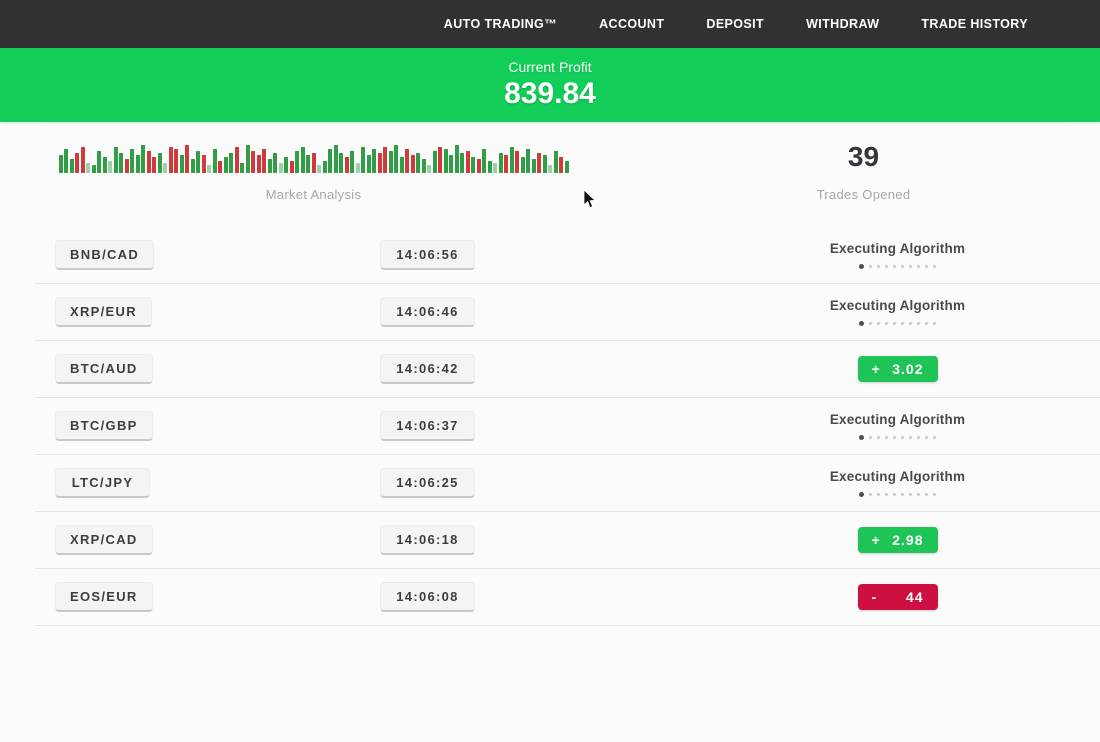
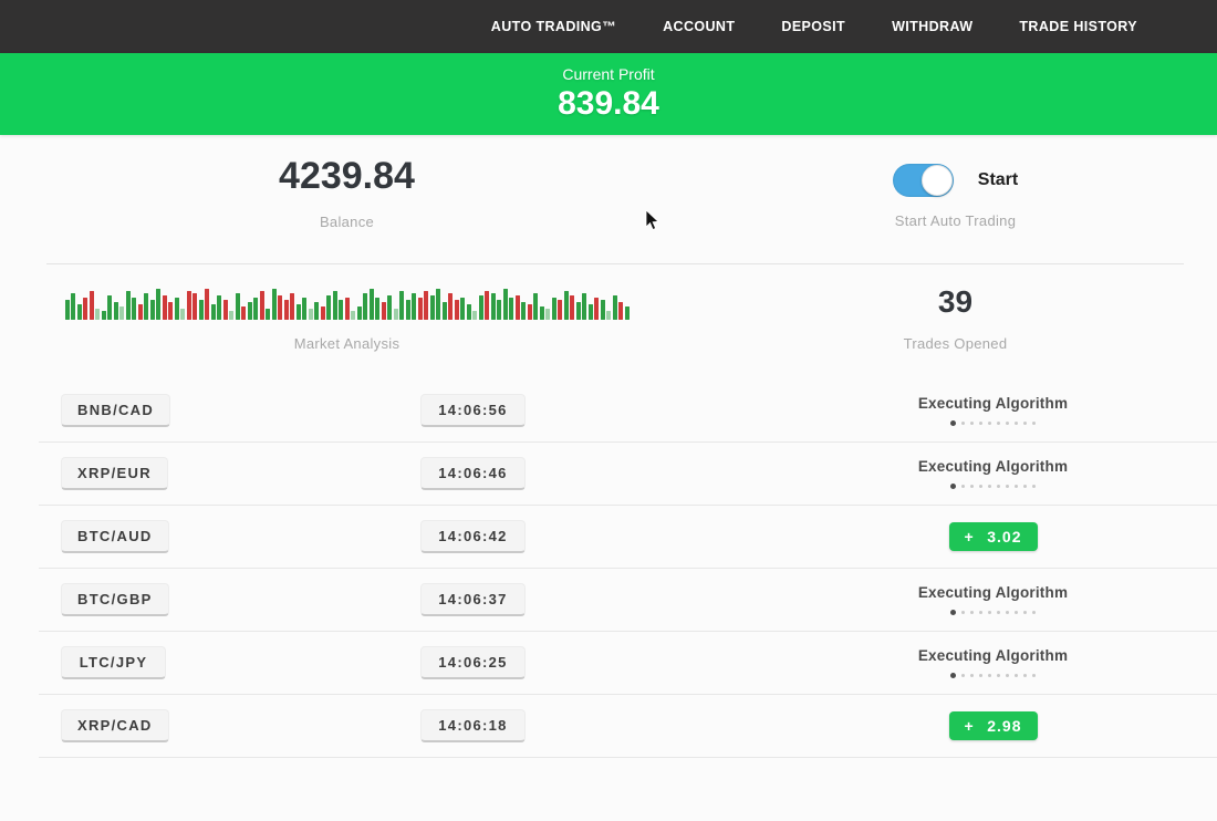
  AUTO TRADING™
  ACCOUNT
  DEPOSIT
  WITHDRAW
  TRADE HISTORY
  Current Profit
  839.84
+ 4239.84
+ Balance
+ Start
+ Start Auto Trading
  Market Analysis
  39
  Trades Opened
  BNB/CAD
  14:06:56
  Executing Algorithm
  XRP/EUR
  14:06:46
  Executing Algorithm
  BTC/AUD
  14:06:42
  +
  3.02
  BTC/GBP
  14:06:37
  Executing Algorithm
  LTC/JPY
  14:06:25
  Executing Algorithm
  XRP/CAD
  14:06:18
  +
  2.98
- EOS/EUR
- 14:06:08
- -
- 44
